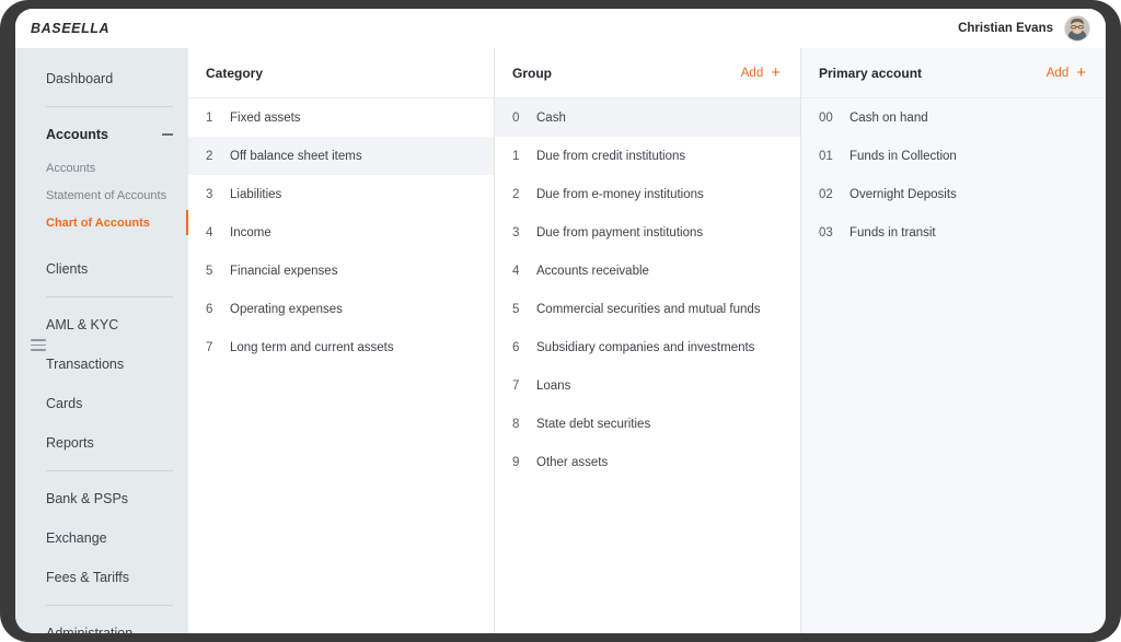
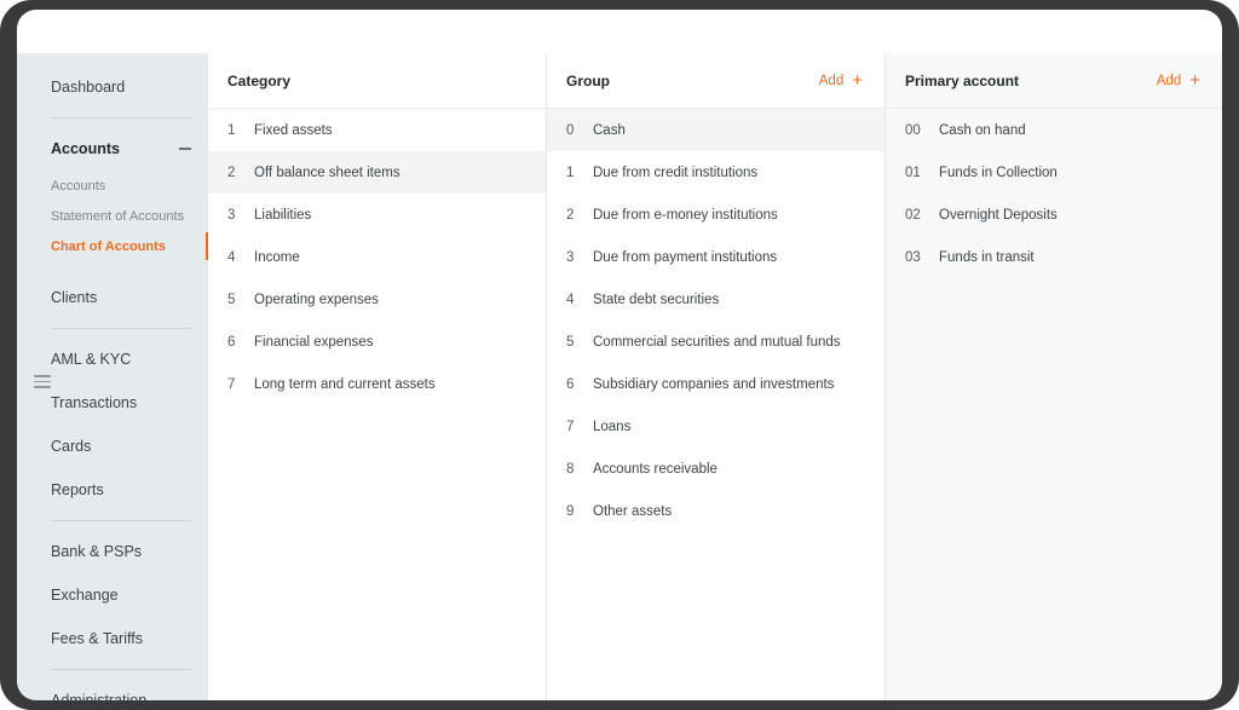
- BASEELLA
- Christian Evans
  Dashboard
  Accounts
  Accounts
  Statement of Accounts
  Chart of Accounts
  Clients
  AML & KYC
  Transactions
  Cards
  Reports
  Bank & PSPs
  Exchange
  Fees & Tariffs
  Category
  1
  Fixed assets
  2
  Off balance sheet items
  3
  Liabilities
  4
  Income
  5
- Financial expenses
+ Operating expenses
  6
- Operating expenses
+ Financial expenses
  7
  Long term and current assets
  Group
  Add
  +
  0
  Cash
  1
  Due from credit institutions
  2
  Due from e-money institutions
  3
  Due from payment institutions
  4
- Accounts receivable
+ State debt securities
  5
  Commercial securities and mutual funds
  6
  Subsidiary companies and investments
  7
  Loans
  8
- State debt securities
+ Accounts receivable
  9
  Other assets
  Primary account
  Add
  +
  00
  Cash on hand
  01
  Funds in Collection
  02
  Overnight Deposits
  03
  Funds in transit
